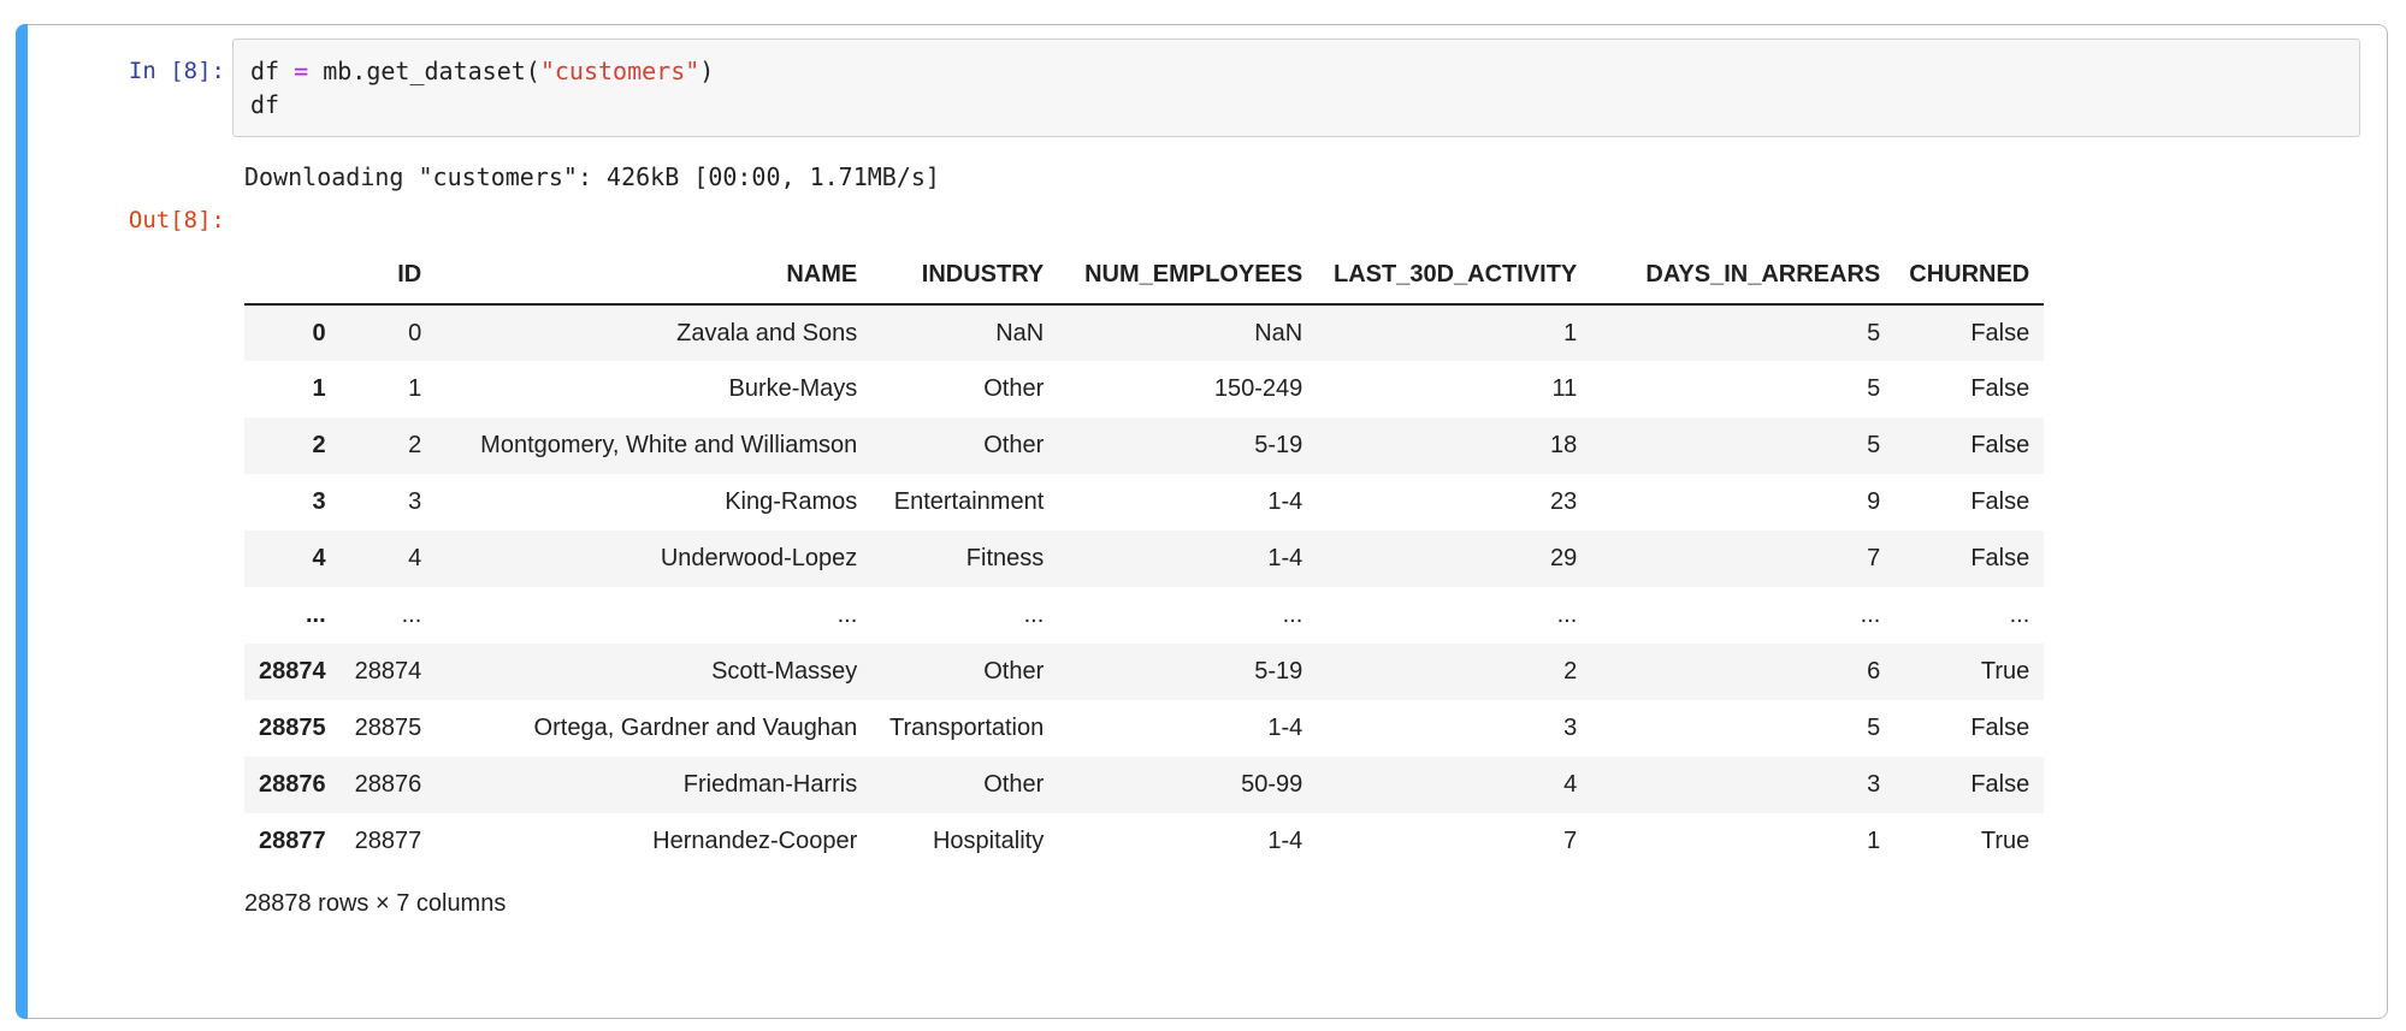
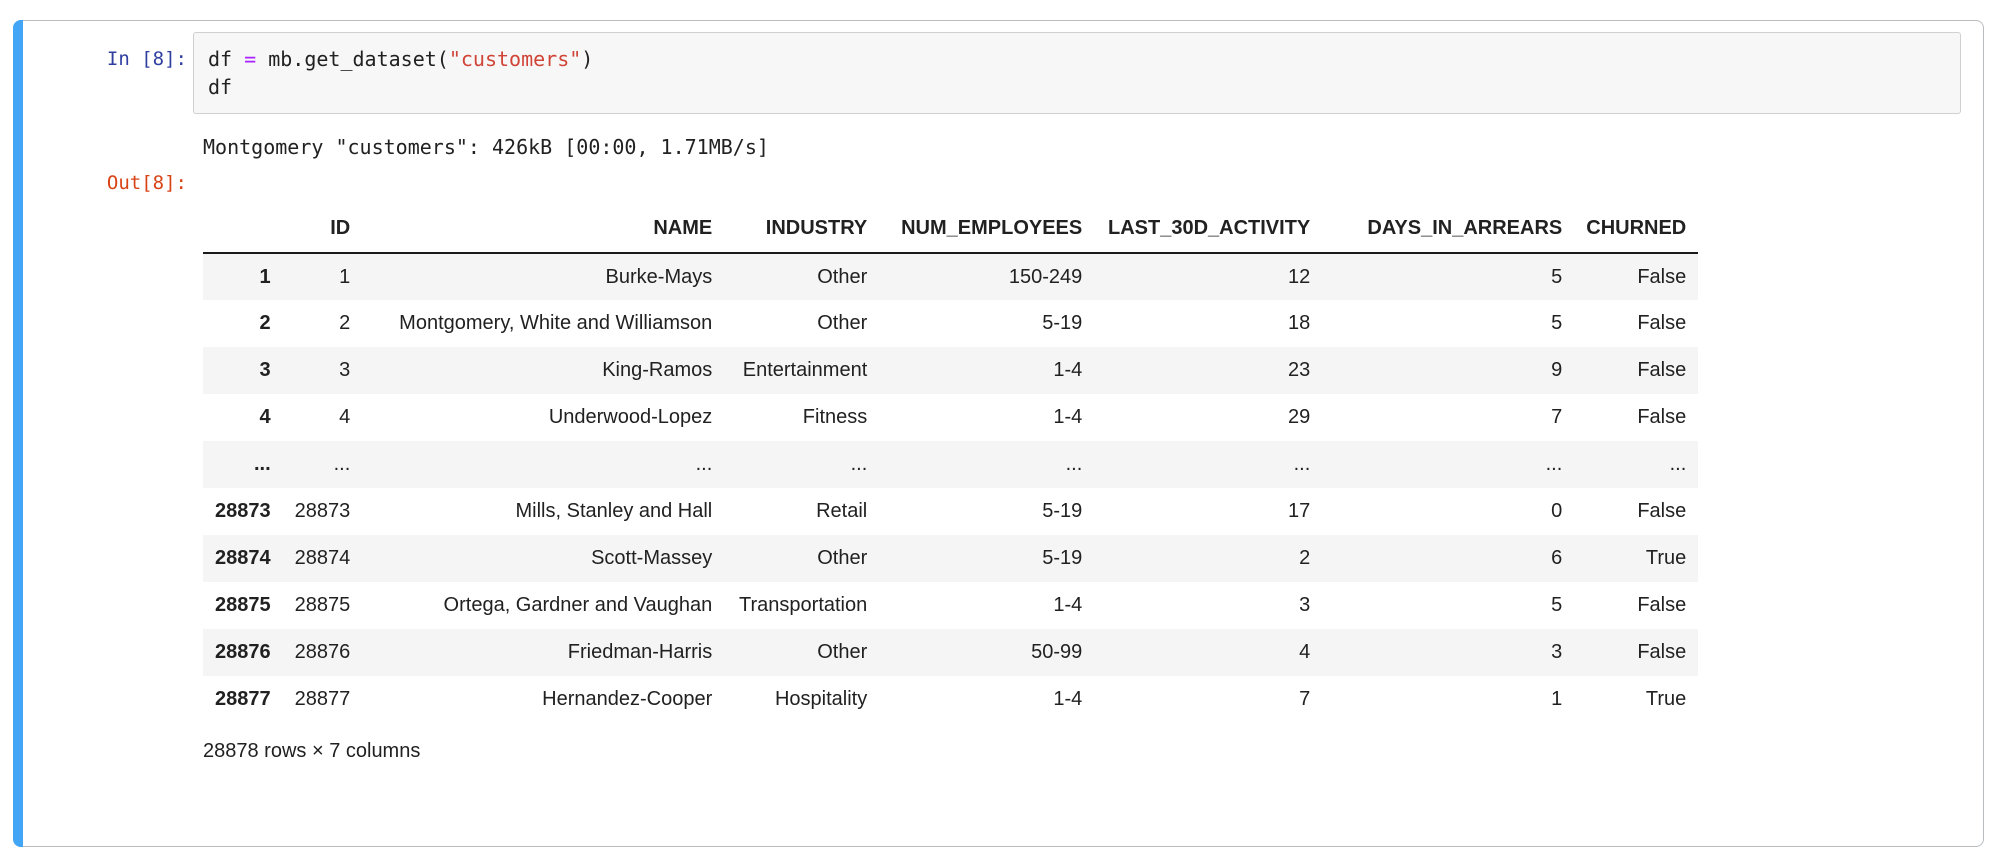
  In [8]:
  df = mb.get_dataset("customers")
  df
- Downloading "customers": 426kB [00:00, 1.71MB/s]
+ Montgomery "customers": 426kB [00:00, 1.71MB/s]
  Out[8]:
  	ID	NAME	INDUSTRY	NUM_EMPLOYEES	LAST_30D_ACTIVITY	DAYS_IN_ARREARS	CHURNED
- 0	0	Zavala and Sons	NaN	NaN	1	5	False
- 1	1	Burke-Mays	Other	150-249	11	5	False
+ 1	1	Burke-Mays	Other	150-249	12	5	False
  2	2	Montgomery, White and Williamson	Other	5-19	18	5	False
  3	3	King-Ramos	Entertainment	1-4	23	9	False
  4	4	Underwood-Lopez	Fitness	1-4	29	7	False
  ...	...	...	...	...	...	...	...
+ 28873	28873	Mills, Stanley and Hall	Retail	5-19	17	0	False
  28874	28874	Scott-Massey	Other	5-19	2	6	True
  28875	28875	Ortega, Gardner and Vaughan	Transportation	1-4	3	5	False
  28876	28876	Friedman-Harris	Other	50-99	4	3	False
  28877	28877	Hernandez-Cooper	Hospitality	1-4	7	1	True
  28878 rows × 7 columns
